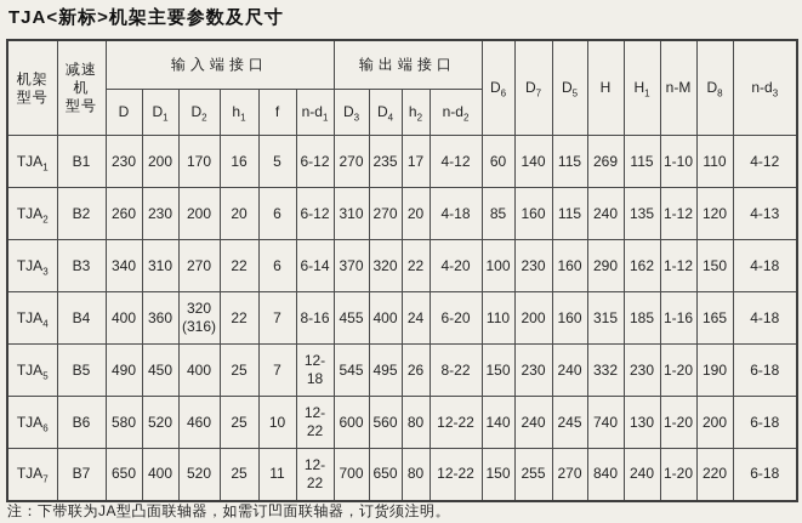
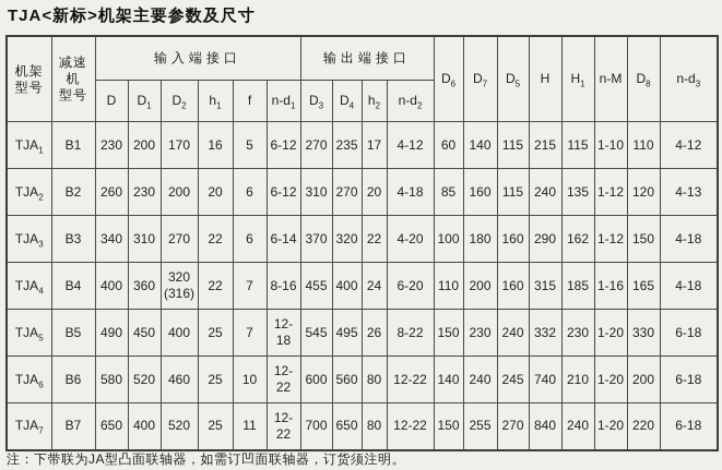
  TJA<新标>机架主要参数及尺寸
  机架 型号	减速 机 型号	输入端接口	输出端接口	D6	D7	D5	H	H1	n-M	D8	n-d3
  D	D1	D2	h1	f	n-d1	D3	D4	h2	n-d2
- TJA1	B1	230	200	170	16	5	6-12	270	235	17	4-12	60	140	115	269	115	1-10	110	4-12
+ TJA1	B1	230	200	170	16	5	6-12	270	235	17	4-12	60	140	115	215	115	1-10	110	4-12
  TJA2	B2	260	230	200	20	6	6-12	310	270	20	4-18	85	160	115	240	135	1-12	120	4-13
- TJA3	B3	340	310	270	22	6	6-14	370	320	22	4-20	100	230	160	290	162	1-12	150	4-18
+ TJA3	B3	340	310	270	22	6	6-14	370	320	22	4-20	100	180	160	290	162	1-12	150	4-18
  TJA4	B4	400	360	320 (316)	22	7	8-16	455	400	24	6-20	110	200	160	315	185	1-16	165	4-18
- TJA5	B5	490	450	400	25	7	12-18	545	495	26	8-22	150	230	240	332	230	1-20	190	6-18
+ TJA5	B5	490	450	400	25	7	12-18	545	495	26	8-22	150	230	240	332	230	1-20	330	6-18
- TJA6	B6	580	520	460	25	10	12-22	600	560	80	12-22	140	240	245	740	130	1-20	200	6-18
+ TJA6	B6	580	520	460	25	10	12-22	600	560	80	12-22	140	240	245	740	210	1-20	200	6-18
  TJA7	B7	650	400	520	25	11	12-22	700	650	80	12-22	150	255	270	840	240	1-20	220	6-18
  注：下带联为JA型凸面联轴器，如需订凹面联轴器，订货须注明。
